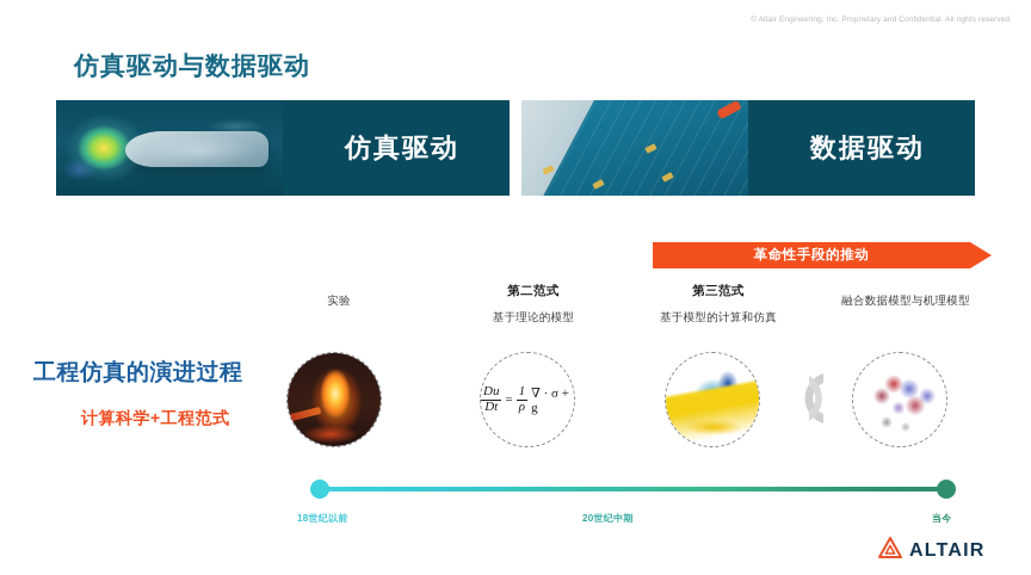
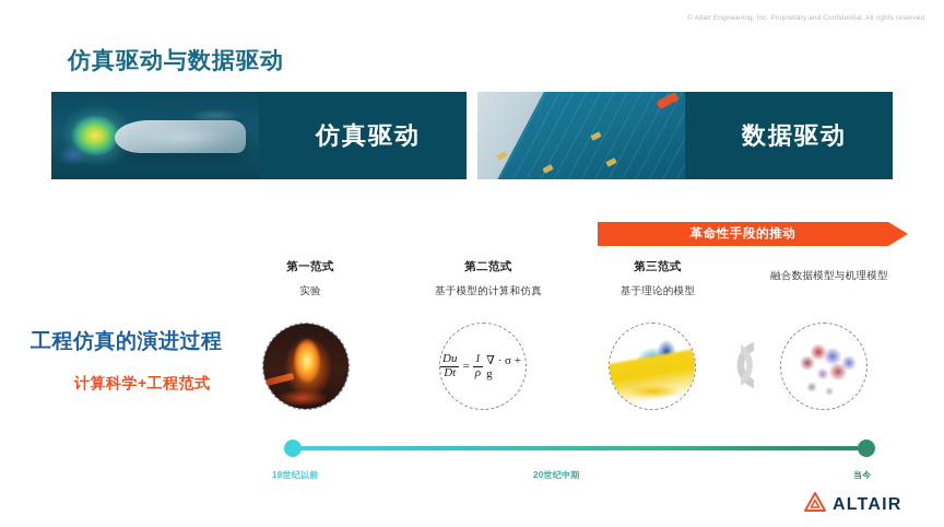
  仿真驱动与数据驱动
  仿真驱动
  数据驱动
  工程仿真的演进过程
  计算科学+工程范式
  革命性手段的推动
+ 第一范式
  实验
  第二范式
- 基于理论的模型
+ 基于模型的计算和仿真
  第三范式
- 基于模型的计算和仿真
+ 基于理论的模型
  融合数据模型与机理模型
  Du
  Dt
  =
  1
  ρ
  ∇ · σ + g
  18世纪以前
  20世纪中期
  当今
  ALTAIR
